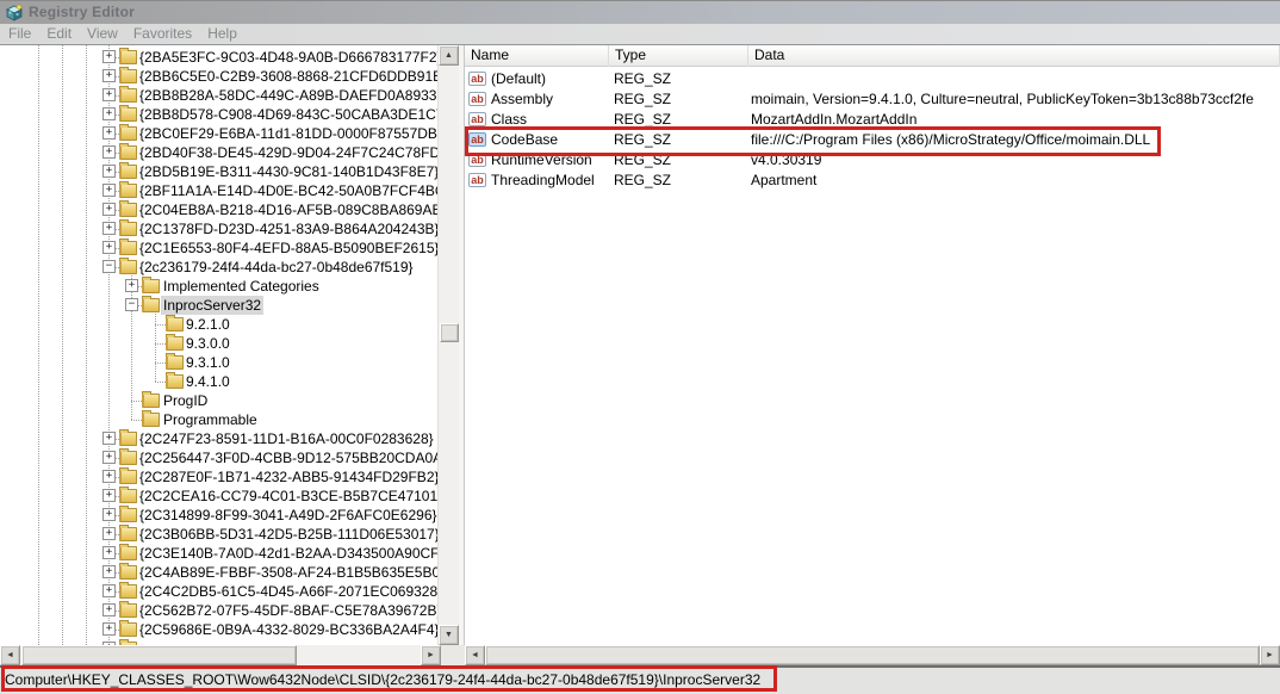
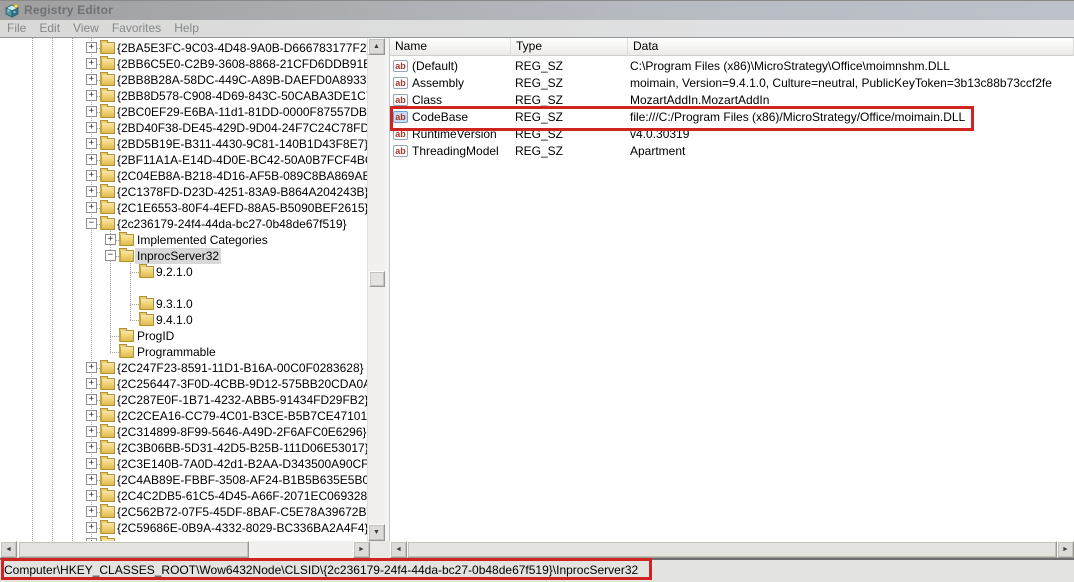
  Registry Editor
  File Edit View Favorites Help
  +
  {2BA5E3FC-9C03-4D48-9A0B-D666783177F2
  +
  {2BB6C5E0-C2B9-3608-8868-21CFD6DDB91
  +
  {2BB8B28A-58DC-449C-A89B-DAEFD0A8933
  +
  {2BB8D578-C908-4D69-843C-50CABA3DE1C
  +
  {2BC0EF29-E6BA-11d1-81DD-0000F87557DB
  +
  {2BD40F38-DE45-429D-9D04-24F7C24C78FD
  +
  {2BD5B19E-B311-4430-9C81-140B1D43F8E7
  +
  {2BF11A1A-E14D-4D0E-BC42-50A0B7FCF4B
  +
  {2C04EB8A-B218-4D16-AF5B-089C8BA869A
  +
  {2C1378FD-D23D-4251-83A9-B864A204243B
  +
  {2C1E6553-80F4-4EFD-88A5-B5090BEF2615
  −
  {2c236179-24f4-44da-bc27-0b48de67f519}
  +
  Implemented Categories
  −
  InprocServer32
  9.2.1.0
- 9.3.0.0
  9.3.1.0
  9.4.1.0
  ProgID
  Programmable
  +
  {2C247F23-8591-11D1-B16A-00C0F0283628}
  +
  {2C256447-3F0D-4CBB-9D12-575BB20CDA0
  +
  {2C287E0F-1B71-4232-ABB5-91434FD29FB2
  +
  {2C2CEA16-CC79-4C01-B3CE-B5B7CE47101
  +
- {2C314899-8F99-3041-A49D-2F6AFC0E6296}
+ {2C314899-8F99-5646-A49D-2F6AFC0E6296}
  +
  {2C3B06BB-5D31-42D5-B25B-111D06E53017
  +
  {2C3E140B-7A0D-42d1-B2AA-D343500A90CF
  +
  {2C4AB89E-FBBF-3508-AF24-B1B5B635E5B0
  +
  {2C4C2DB5-61C5-4D45-A66F-2071EC069328
  +
  {2C562B72-07F5-45DF-8BAF-C5E78A39672B
  +
  {2C59686E-0B9A-4332-8029-BC336BA2A4F4
  Name
  Type
  Data
  ab
  (Default)
  REG_SZ
+ C:\Program Files (x86)\MicroStrategy\Office\moimnshm.DLL
  ab
  Assembly
  REG_SZ
  moimain, Version=9.4.1.0, Culture=neutral, PublicKeyToken=3b13c88b73ccf2fe
  ab
  Class
  REG_SZ
  MozartAddIn.MozartAddIn
  ab
  CodeBase
  REG_SZ
  file:///C:/Program Files (x86)/MicroStrategy/Office/moimain.DLL
  ab
  RuntimeVersion
  REG_SZ
  v4.0.30319
  ab
  ThreadingModel
  REG_SZ
  Apartment
  Computer\HKEY_CLASSES_ROOT\Wow6432Node\CLSID\{2c236179-24f4-44da-bc27-0b48de67f519}\InprocServer32
